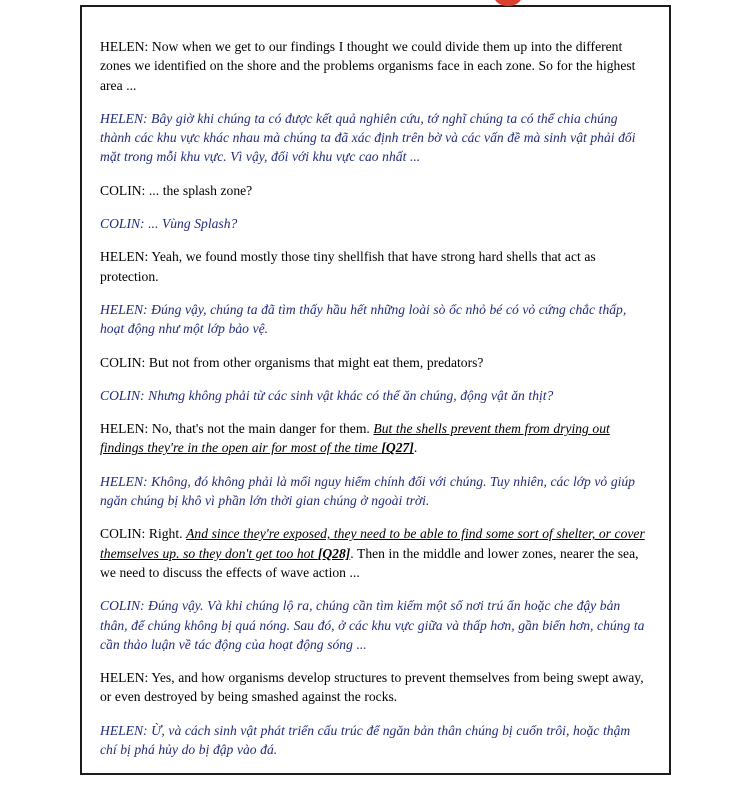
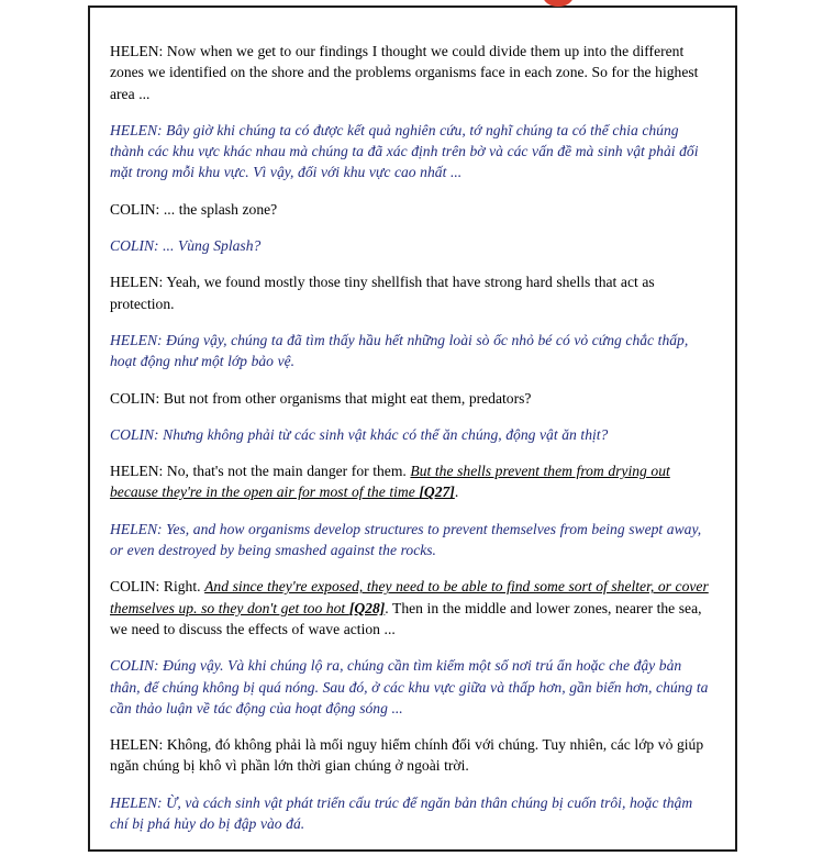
  HELEN: Now when we get to our findings I thought we could divide them up into the different zones we identified on the shore and the problems organisms face in each zone. So for the highest area ...
  HELEN: Bây giờ khi chúng ta có được kết quả nghiên cứu, tớ nghĩ chúng ta có thể chia chúng thành các khu vực khác nhau mà chúng ta đã xác định trên bờ và các vấn đề mà sinh vật phải đối mặt trong mỗi khu vực. Vì vậy, đối với khu vực cao nhất ...
  COLIN: ... the splash zone?
  COLIN: ... Vùng Splash?
  HELEN: Yeah, we found mostly those tiny shellfish that have strong hard shells that act as protection.
  HELEN: Đúng vậy, chúng ta đã tìm thấy hầu hết những loài sò ốc nhỏ bé có vỏ cứng chắc thấp, hoạt động như một lớp bảo vệ.
  COLIN: But not from other organisms that might eat them, predators?
  COLIN: Nhưng không phải từ các sinh vật khác có thể ăn chúng, động vật ăn thịt?
- HELEN: No, that's not the main danger for them. But the shells prevent them from drying out findings they're in the open air for most of the time [Q27].
+ HELEN: No, that's not the main danger for them. But the shells prevent them from drying out because they're in the open air for most of the time [Q27].
- HELEN: Không, đó không phải là mối nguy hiểm chính đối với chúng. Tuy nhiên, các lớp vỏ giúp ngăn chúng bị khô vì phần lớn thời gian chúng ở ngoài trời.
+ HELEN: Yes, and how organisms develop structures to prevent themselves from being swept away, or even destroyed by being smashed against the rocks.
  COLIN: Right. And since they're exposed, they need to be able to find some sort of shelter, or cover themselves up. so they don't get too hot [Q28]. Then in the middle and lower zones, nearer the sea, we need to discuss the effects of wave action ...
  COLIN: Đúng vậy. Và khi chúng lộ ra, chúng cần tìm kiếm một số nơi trú ẩn hoặc che đậy bản thân, để chúng không bị quá nóng. Sau đó, ở các khu vực giữa và thấp hơn, gần biển hơn, chúng ta cần thảo luận về tác động của hoạt động sóng ...
- HELEN: Yes, and how organisms develop structures to prevent themselves from being swept away, or even destroyed by being smashed against the rocks.
+ HELEN: Không, đó không phải là mối nguy hiểm chính đối với chúng. Tuy nhiên, các lớp vỏ giúp ngăn chúng bị khô vì phần lớn thời gian chúng ở ngoài trời.
  HELEN: Ừ, và cách sinh vật phát triển cấu trúc để ngăn bản thân chúng bị cuốn trôi, hoặc thậm chí bị phá hủy do bị đập vào đá.
